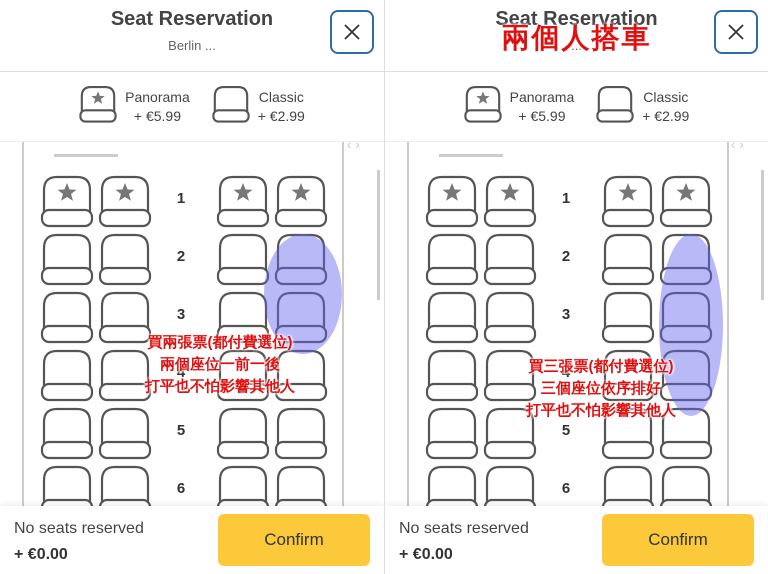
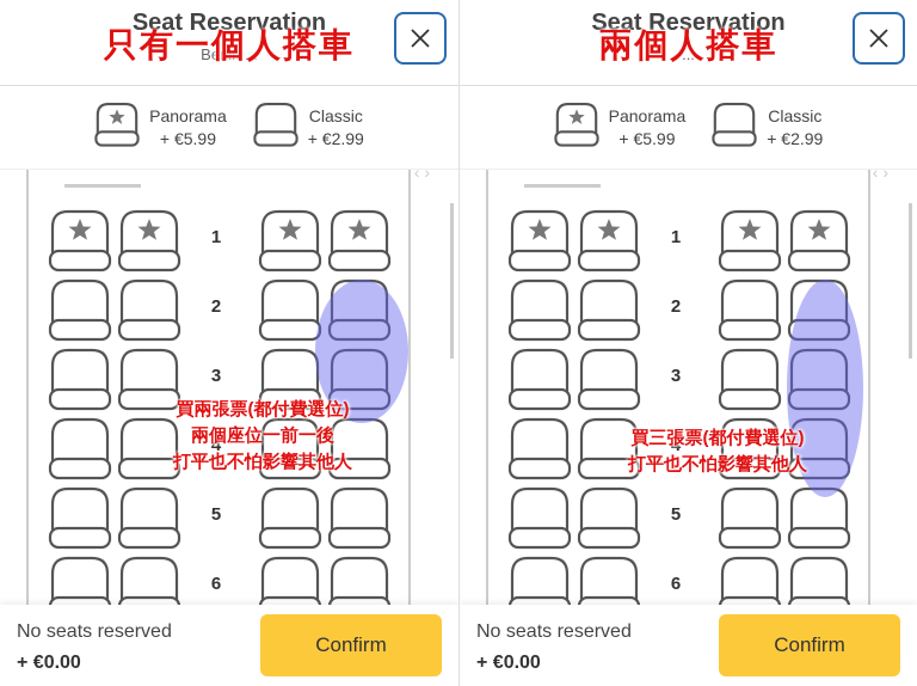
  Seat Reservation
  Berlin ...
+ 只有一個人搭車
  Panorama
  + €5.99
  Classic
  + €2.99
  1
  2
  3
  4
  5
  6
  ‹ ›
  買兩張票(都付費選位)
  兩個座位一前一後
  打平也不怕影響其他人
  No seats reserved
  + €0.00
  Confirm
  Seat Reservation
  ...
  兩個人搭車
  Panorama
  + €5.99
  Classic
  + €2.99
  1
  2
  3
  4
  5
  6
  ‹ ›
  買三張票(都付費選位)
- 三個座位依序排好
  打平也不怕影響其他人
  No seats reserved
  + €0.00
  Confirm
